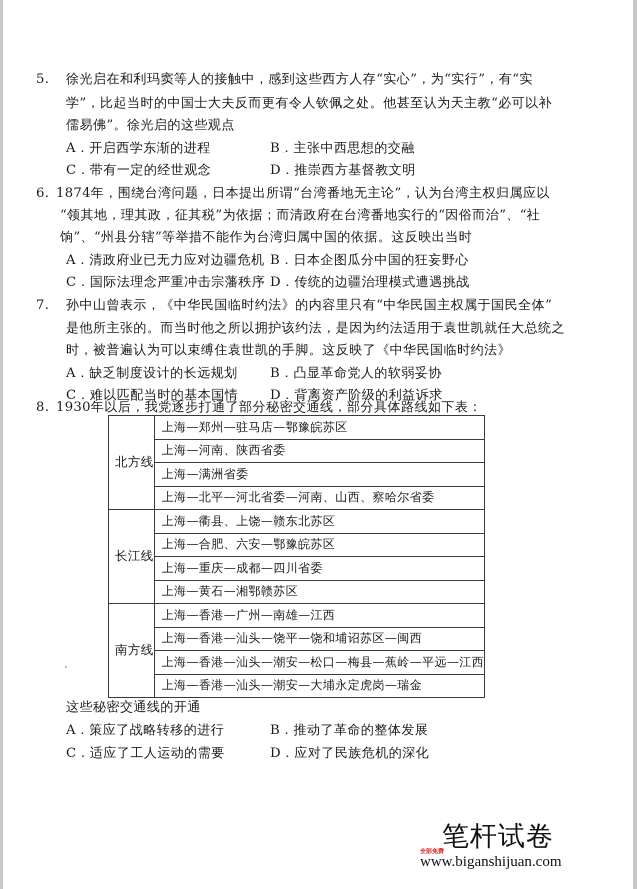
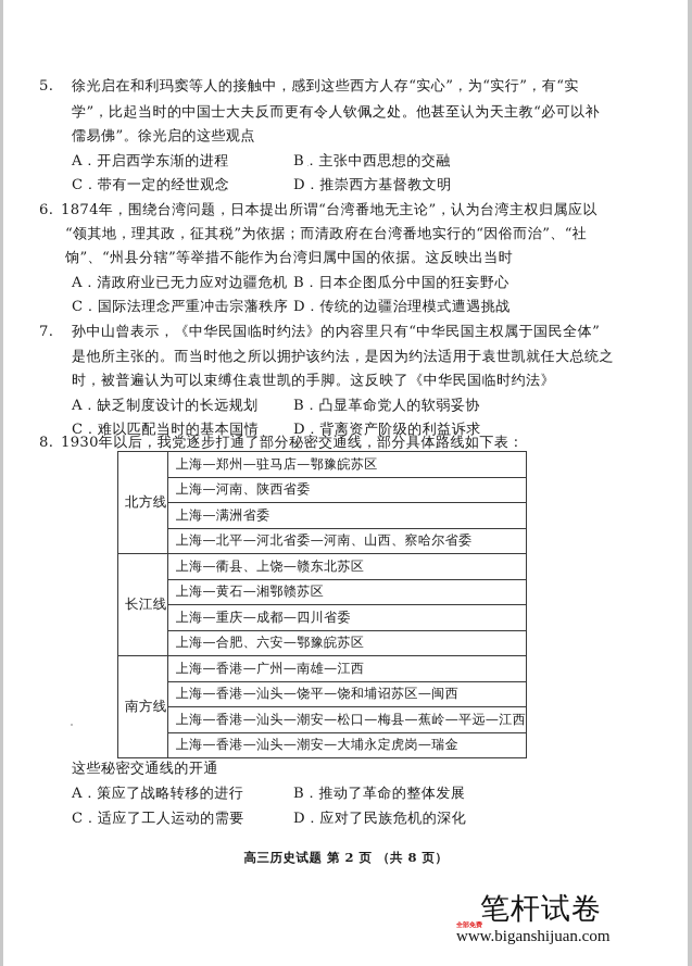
  5.
  徐光启在和利玛窦等人的接触中，感到这些西方人存“实心”，为“实行”，有“实
  学”，比起当时的中国士大夫反而更有令人钦佩之处。他甚至认为天主教“必可以补
  儒易佛”。徐光启的这些观点
  A．开启西学东渐的进程
  B．主张中西思想的交融
  C．带有一定的经世观念
  D．推崇西方基督教文明
  6.
  1874年，围绕台湾问题，日本提出所谓“台湾番地无主论”，认为台湾主权归属应以
  “领其地，理其政，征其税”为依据；而清政府在台湾番地实行的“因俗而治”、“社
  饷”、“州县分辖”等举措不能作为台湾归属中国的依据。这反映出当时
  A．清政府业已无力应对边疆危机
  B．日本企图瓜分中国的狂妄野心
  C．国际法理念严重冲击宗藩秩序
  D．传统的边疆治理模式遭遇挑战
  7.
  孙中山曾表示，《中华民国临时约法》的内容里只有“中华民国主权属于国民全体”
  是他所主张的。而当时他之所以拥护该约法，是因为约法适用于袁世凯就任大总统之
  时，被普遍认为可以束缚住袁世凯的手脚。这反映了《中华民国临时约法》
  A．缺乏制度设计的长远规划
  B．凸显革命党人的软弱妥协
  C．难以匹配当时的基本国情
  D．背离资产阶级的利益诉求
  8.
  1930年以后，我党逐步打通了部分秘密交通线，部分具体路线如下表：
  北方线	上海—郑州—驻马店—鄂豫皖苏区
  上海—河南、陕西省委
  上海—满洲省委
  上海—北平—河北省委—河南、山西、察哈尔省委
  长江线	上海—衢县、上饶—赣东北苏区
- 上海—合肥、六安—鄂豫皖苏区
+ 上海—黄石—湘鄂赣苏区
  上海—重庆—成都—四川省委
- 上海—黄石—湘鄂赣苏区
+ 上海—合肥、六安—鄂豫皖苏区
  南方线	上海—香港—广州—南雄—江西
  上海—香港—汕头—饶平—饶和埔诏苏区—闽西
  上海—香港—汕头—潮安—松口—梅县—蕉岭—平远—江西
  上海—香港—汕头—潮安—大埔永定虎岗—瑞金
  这些秘密交通线的开通
  A．策应了战略转移的进行
  B．推动了革命的整体发展
  C．适应了工人运动的需要
  D．应对了民族危机的深化
+ 高三历史试题 第 2 页 （共 8 页）
  笔杆试卷
  www.biganshijuan.com
